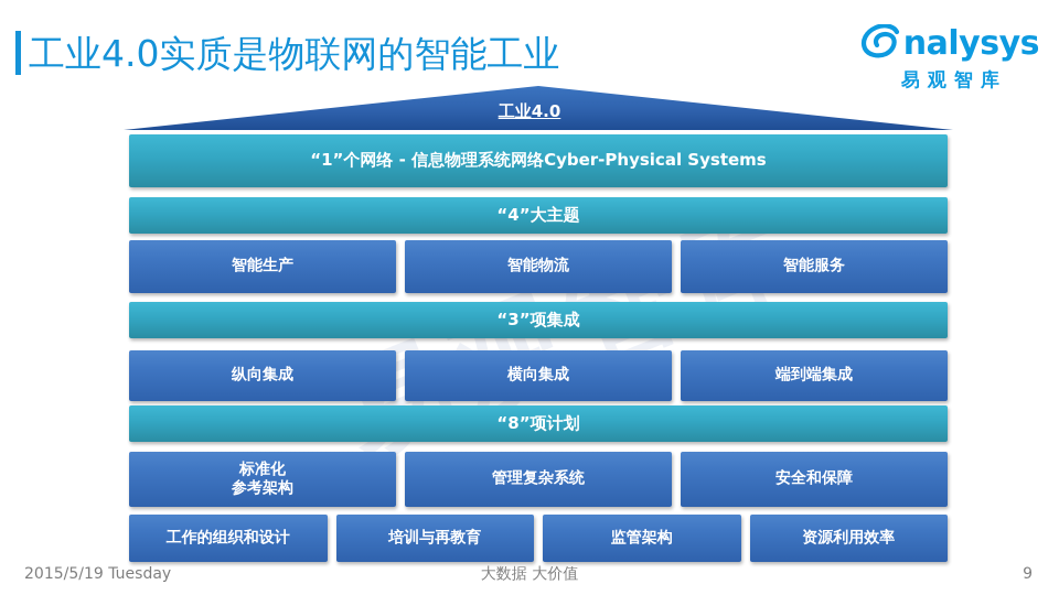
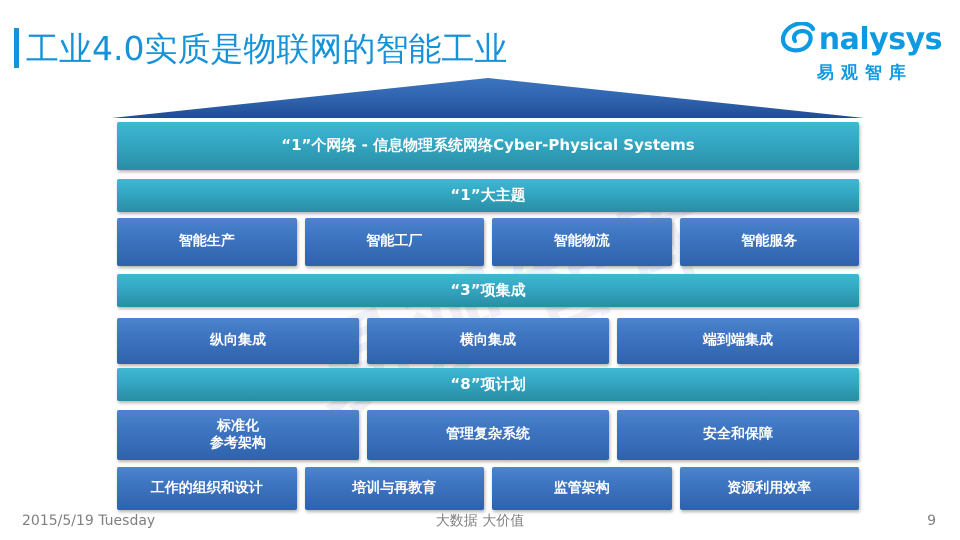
  工业4.0实质是物联网的智能工业
  nalysys
  易观智库
- 工业4.0
  “1”个网络 - 信息物理系统网络Cyber-Physical Systems
- “4”大主题
+ “1”大主题
  智能生产
+ 智能工厂
  智能物流
  智能服务
  “3”项集成
  纵向集成
  横向集成
  端到端集成
  “8”项计划
  标准化
  参考架构
  管理复杂系统
  安全和保障
  工作的组织和设计
  培训与再教育
  监管架构
  资源利用效率
  2015/5/19 Tuesday
  大数据 大价值
  9
